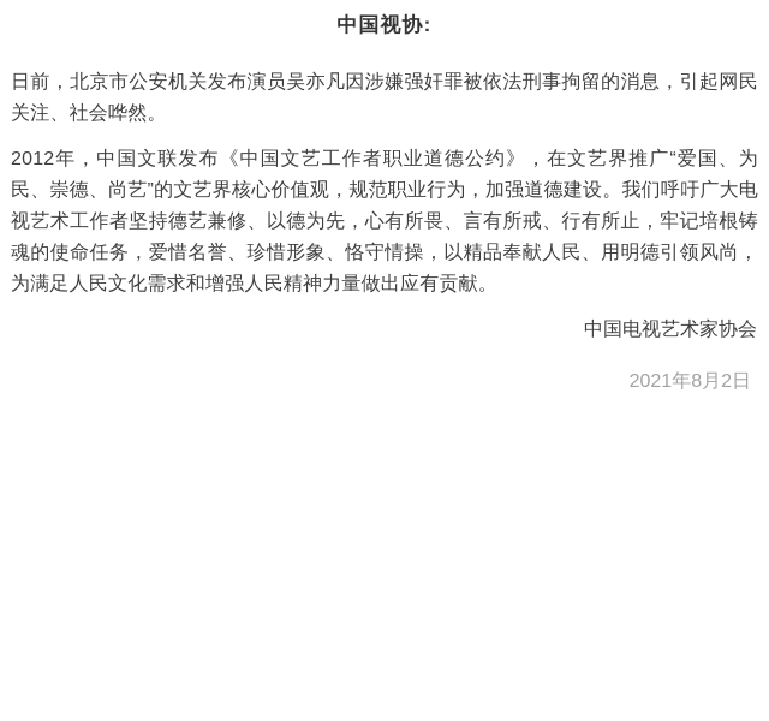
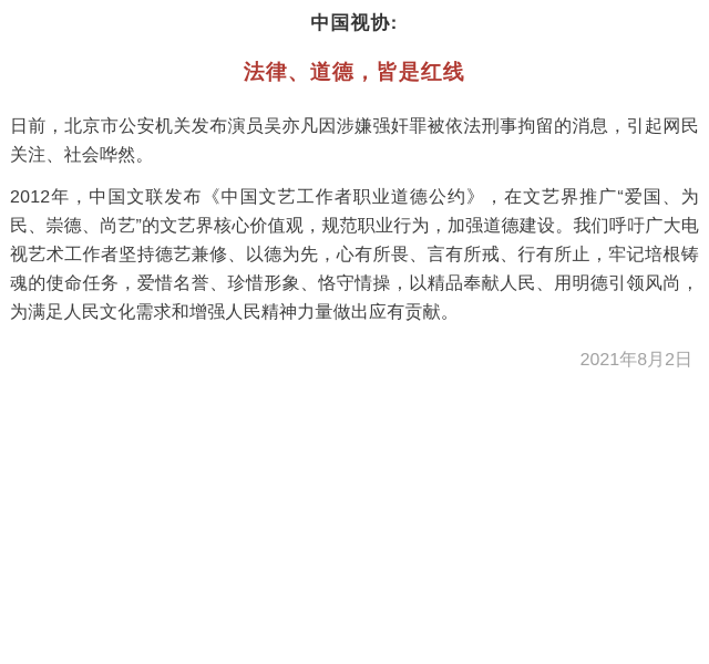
  中国视协:
+ 法律、道德，皆是红线
  日前，北京市公安机关发布演员吴亦凡因涉嫌强奸罪被依法刑事拘留的消息，引起网民关注、社会哗然。
  2012年，中国文联发布《中国文艺工作者职业道德公约》，在文艺界推广“爱国、为民、崇德、尚艺”的文艺界核心价值观，规范职业行为，加强道德建设。我们呼吁广大电视艺术工作者坚持德艺兼修、以德为先，心有所畏、言有所戒、行有所止，牢记培根铸魂的使命任务，爱惜名誉、珍惜形象、恪守情操，以精品奉献人民、用明德引领风尚，为满足人民文化需求和增强人民精神力量做出应有贡献。
- 中国电视艺术家协会
  2021年8月2日
